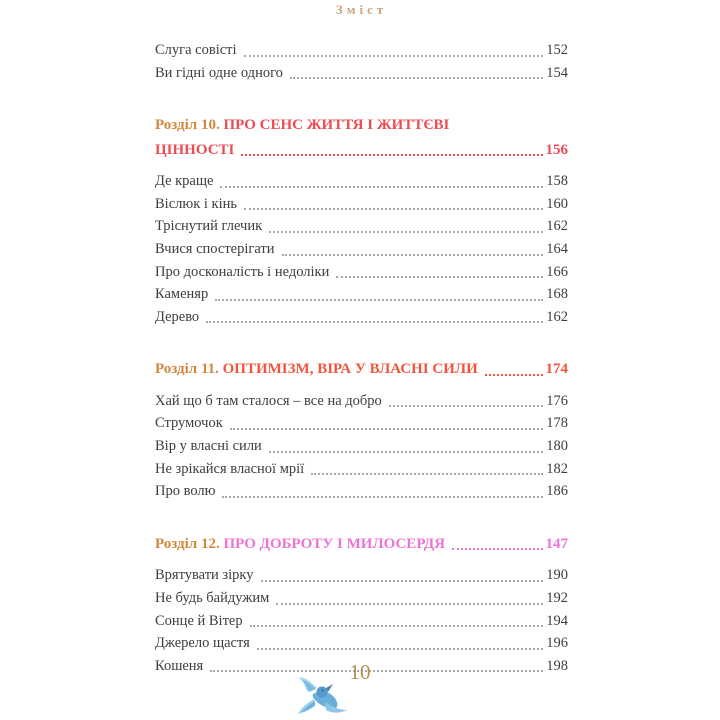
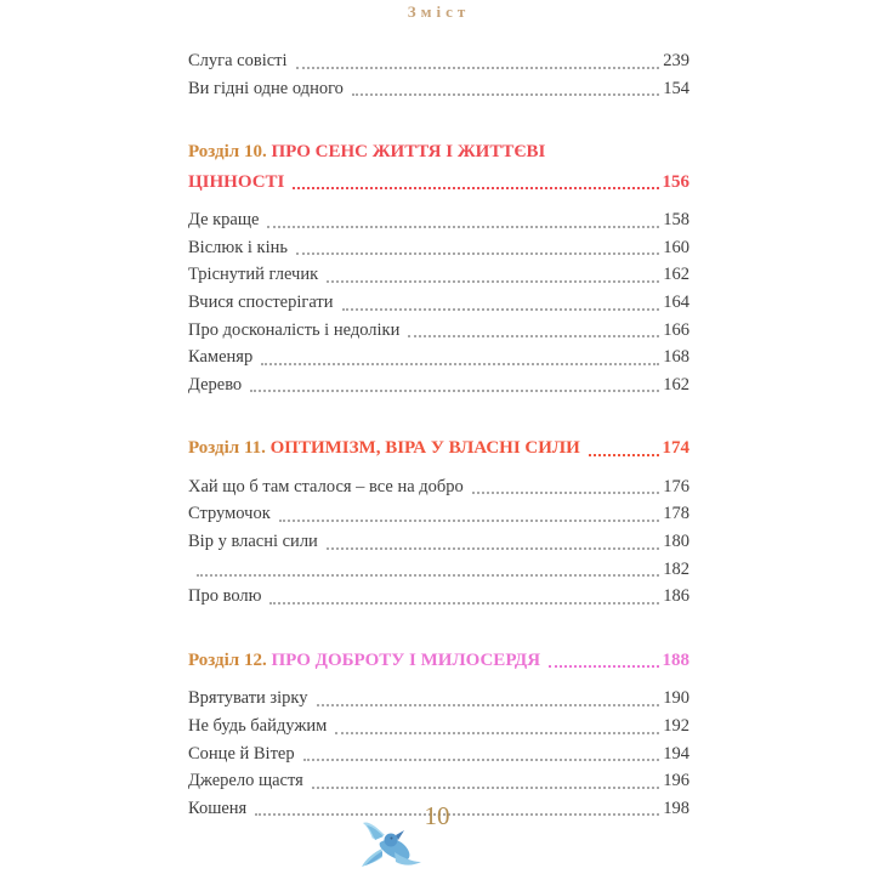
  Зміст
  Слуга совісті
- 152
+ 239
  Ви гідні одне одного
  154
  Розділ 10. ПРО СЕНС ЖИТТЯ І ЖИТТЄВІ
  ЦІННОСТІ
  156
  Де краще
  158
  Віслюк і кінь
  160
  Тріснутий глечик
  162
  Вчися спостерігати
  164
  Про досконалість і недоліки
  166
  Каменяр
  168
  Дерево
  162
  Розділ 11. ОПТИМІЗМ, ВІРА У ВЛАСНІ СИЛИ
  174
  Хай що б там сталося – все на добро
  176
  Струмочок
  178
  Вір у власні сили
  180
- Не зрікайся власної мрії
  182
  Про волю
  186
  Розділ 12. ПРО ДОБРОТУ І МИЛОСЕРДЯ
- 147
+ 188
  Врятувати зірку
  190
  Не будь байдужим
  192
  Сонце й Вітер
  194
  Джерело щастя
  196
  Кошеня
  198
  10
